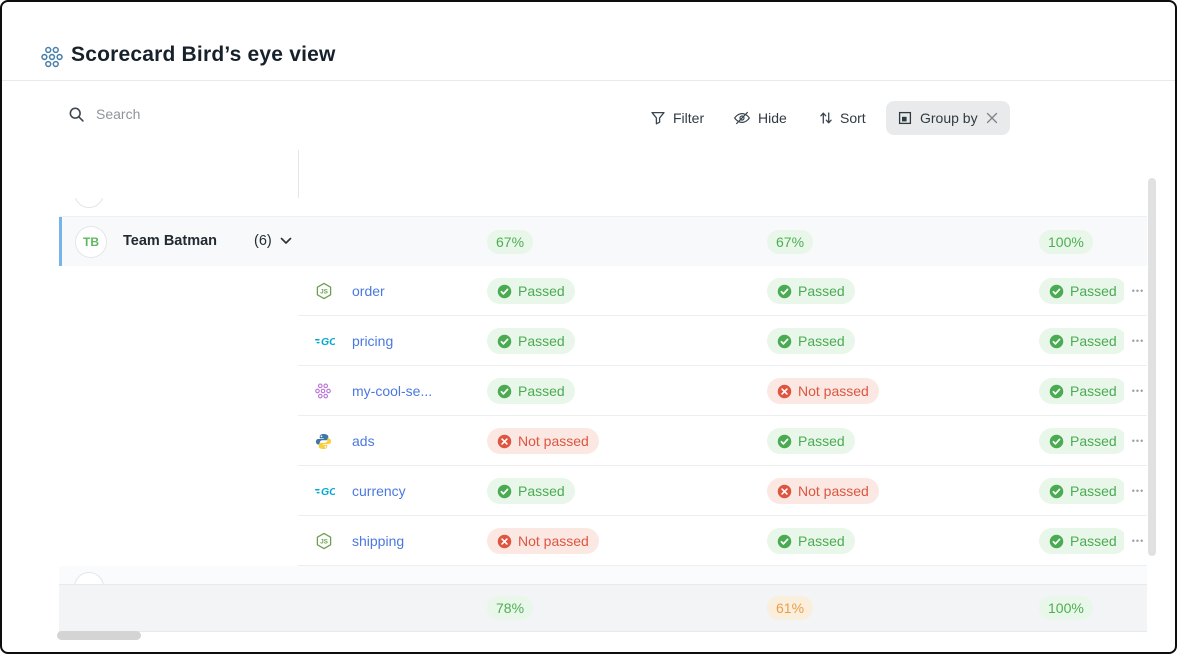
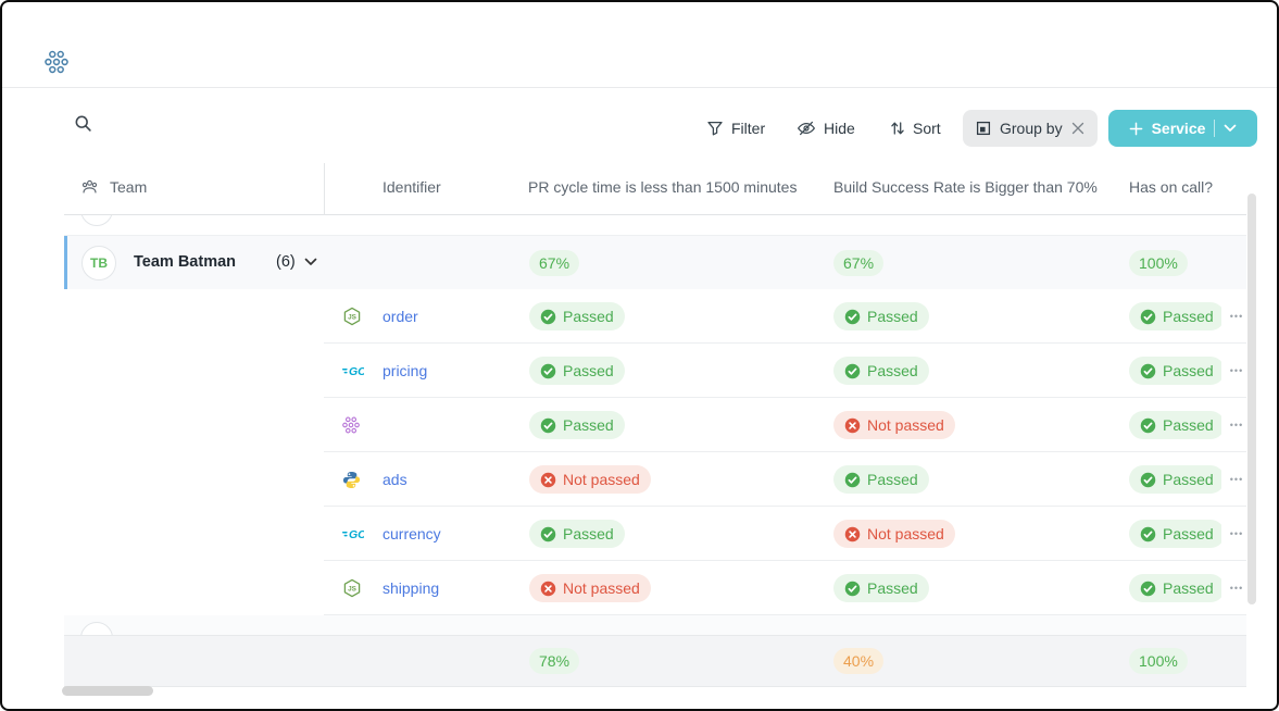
- Scorecard Bird’s eye view
- Search
  Filter
  Hide
  Sort
  Group by
+ Service
+ Team
+ Identifier
+ PR cycle time is less than 1500 minutes
+ Build Success Rate is Bigger than 70%
+ Has on call?
  TB
  Team Batman
  (6)
  67%
  67%
  100%
  order
  Passed
  Passed
  Passed
  pricing
  Passed
  Passed
  Passed
- my-cool-se...
  Passed
  Not passed
  Passed
  ads
  Not passed
  Passed
  Passed
  currency
  Passed
  Not passed
  Passed
  shipping
  Not passed
  Passed
  Passed
  78%
- 61%
+ 40%
  100%
